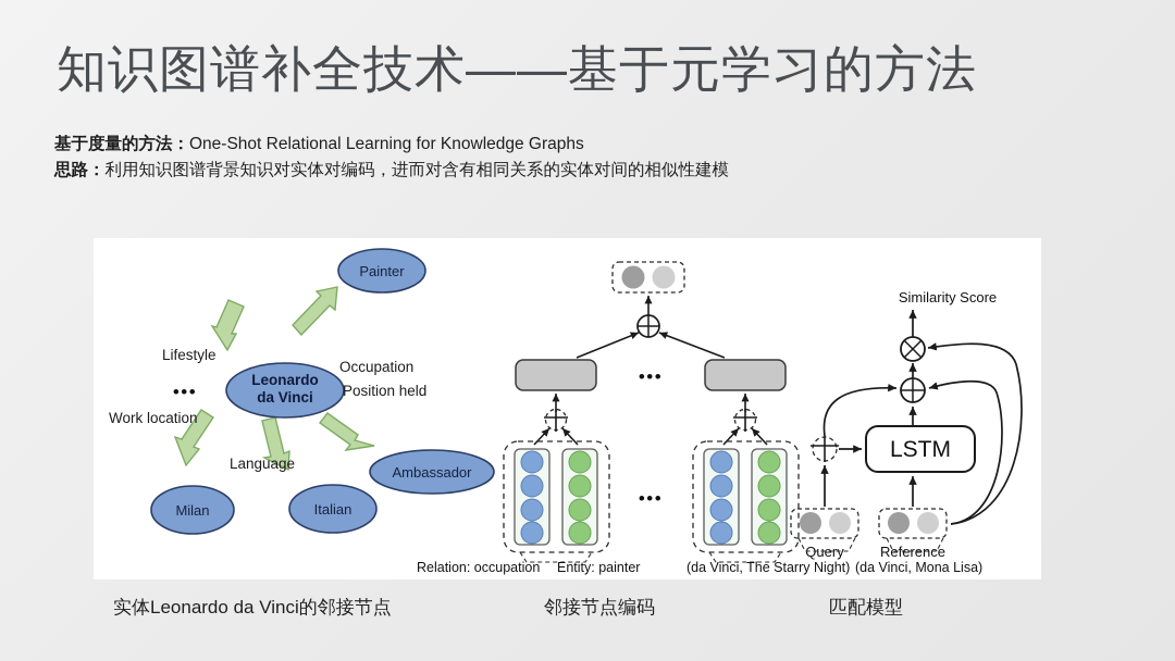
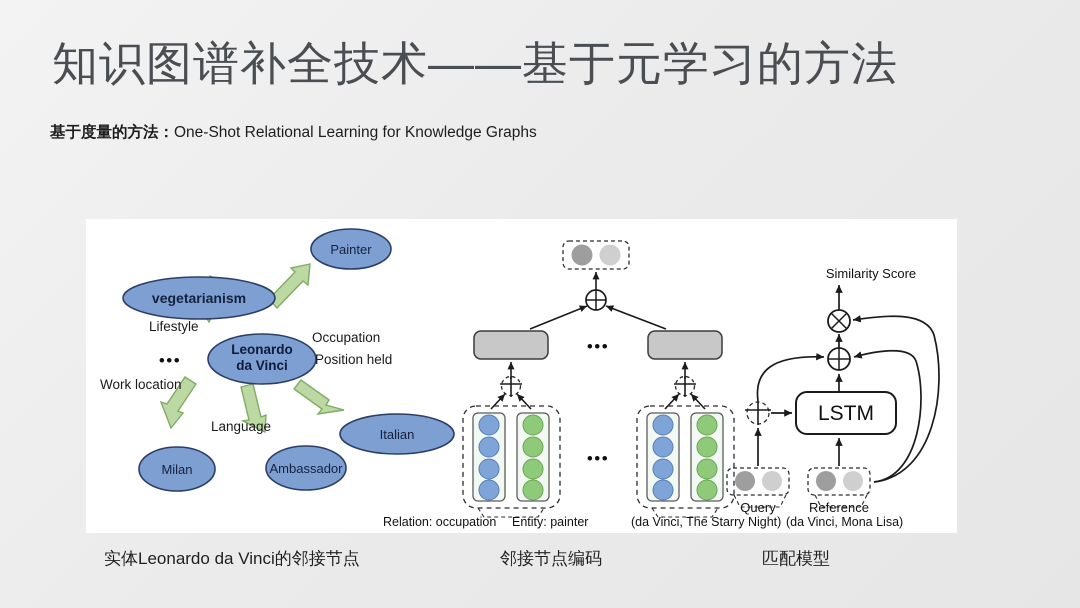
  知识图谱补全技术——基于元学习的方法
  基于度量的方法：One-Shot Relational Learning for Knowledge Graphs
- 思路：利用知识图谱背景知识对实体对编码，进而对含有相同关系的实体对间的相似性建模
  Painter
+ vegetarianism
- Ambassador
+ Italian
  Milan
- Italian
+ Ambassador
  Leonardo
  da Vinci
  Lifestyle
  Occupation
  Position held
  Work location
  Language
  •••
  •••
  •••
  Relation: occupation
  Entity: painter
  (da Vinci, The Starry Night)
  Similarity Score
  LSTM
  Quer
  (da Vinci, Mona Lisa)
  实体Leonardo da Vinci的邻接节点
  邻接节点编码
  匹配模型
